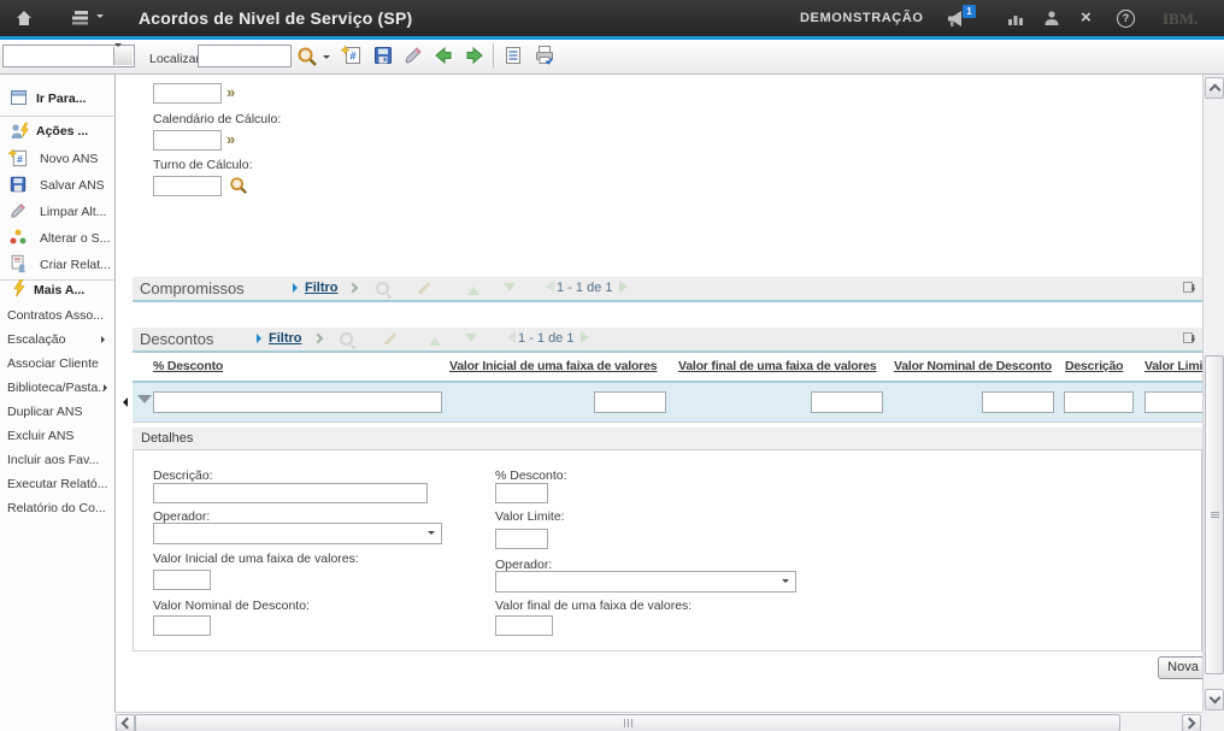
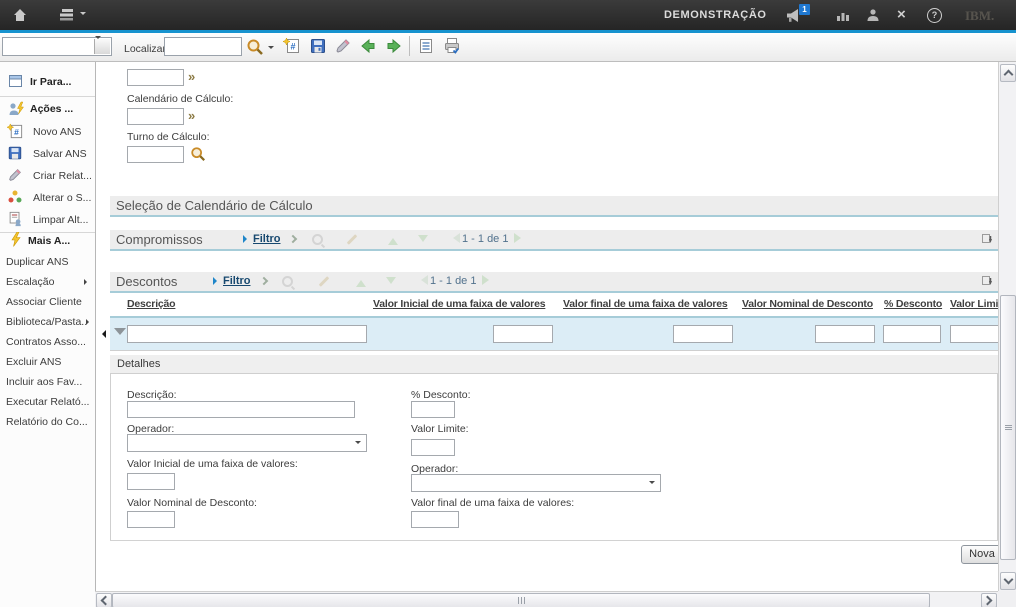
- Acordos de Nivel de Serviço (SP)
  DEMONSTRAÇÃO
  1
  ×
  ?
  IBM.
  Localiza
  #
  Ir Para...
  Ações ...
  #
  Novo ANS
  Salvar ANS
- Limpar Alt...
+ Criar Relat...
  Alterar o S...
- Criar Relat...
+ Limpar Alt...
  Mais A...
- Contratos Asso...
+ Duplicar ANS
  Escalação
  Associar Cliente
  Biblioteca/Pasta..
- Duplicar ANS
+ Contratos Asso...
  Excluir ANS
  Incluir aos Fav...
  Executar Relató...
  Relatório do Co...
  »
  Calendário de Cálculo:
  »
  Turno de Cálculo:
+ Seleção de Calendário de Cálculo
  Compromissos
  Filtro
  1 - 1 de 1
  Descontos
  Filtro
  1 - 1 de 1
- % Desconto
+ Descrição
  Valor Inicial de uma faixa de valores
  Valor final de uma faixa de valores
  Valor Nominal de Desconto
- Descrição
+ % Desconto
  Valor Limi
  Detalhes
  Descrição:
  Operador:
  Valor Inicial de uma faixa de valores:
  Valor Nominal de Desconto:
  % Desconto:
  Valor Limite:
  Operador:
  Valor final de uma faixa de valores:
  Nova
